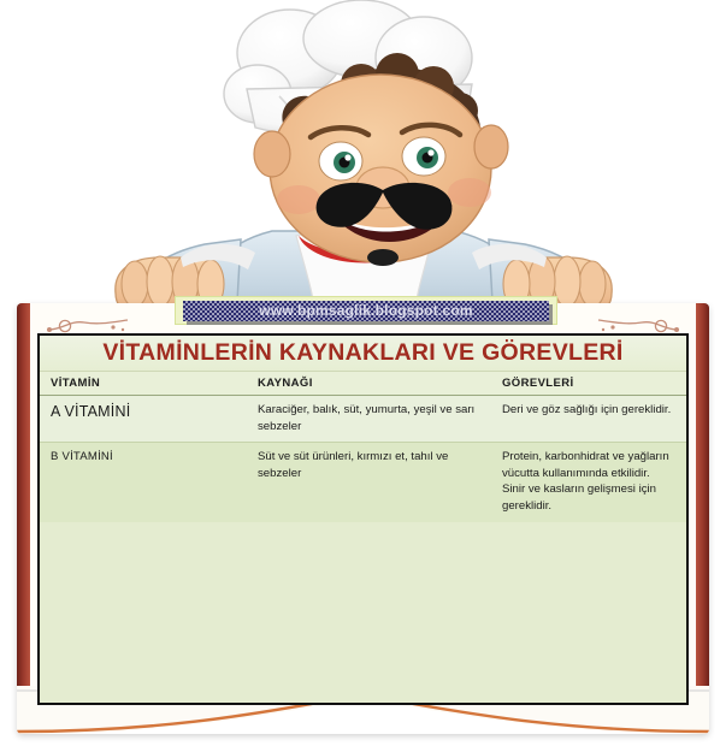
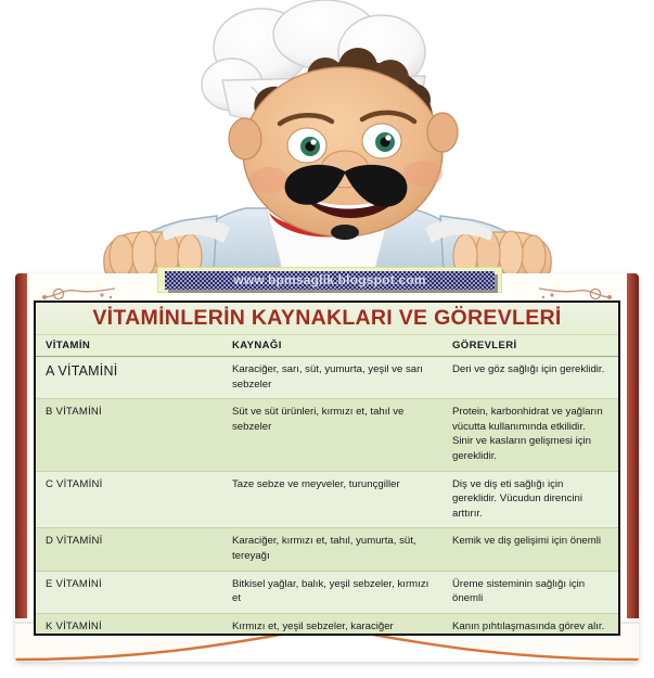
  www.bpmsaglik.blogspot.com
  VİTAMİNLERİN KAYNAKLARI VE GÖREVLERİ
  VİTAMİN	KAYNAĞI	GÖREVLERİ
- A VİTAMİNİ	Karaciğer, balık, süt, yumurta, yeşil ve sarı sebzeler	Deri ve göz sağlığı için gereklidir.
+ A VİTAMİNİ	Karaciğer, sarı, süt, yumurta, yeşil ve sarı sebzeler	Deri ve göz sağlığı için gereklidir.
  B VİTAMİNİ	Süt ve süt ürünleri, kırmızı et, tahıl ve sebzeler	Protein, karbonhidrat ve yağların vücutta kullanımında etkilidir. Sinir ve kasların gelişmesi için gereklidir.
+ C VİTAMİNİ	Taze sebze ve meyveler, turunçgiller	Diş ve diş eti sağlığı için gereklidir. Vücudun direncini arttırır.
+ D VİTAMİNİ	Karaciğer, kırmızı et, tahıl, yumurta, süt, tereyağı	Kemik ve diş gelişimi için önemli
+ E VİTAMİNİ	Bitkisel yağlar, balık, yeşil sebzeler, kırmızı et	Üreme sisteminin sağlığı için önemli
+ K VİTAMİNİ	Kırmızı et, yeşil sebzeler, karaciğer	Kanın pıhtılaşmasında görev alır.
